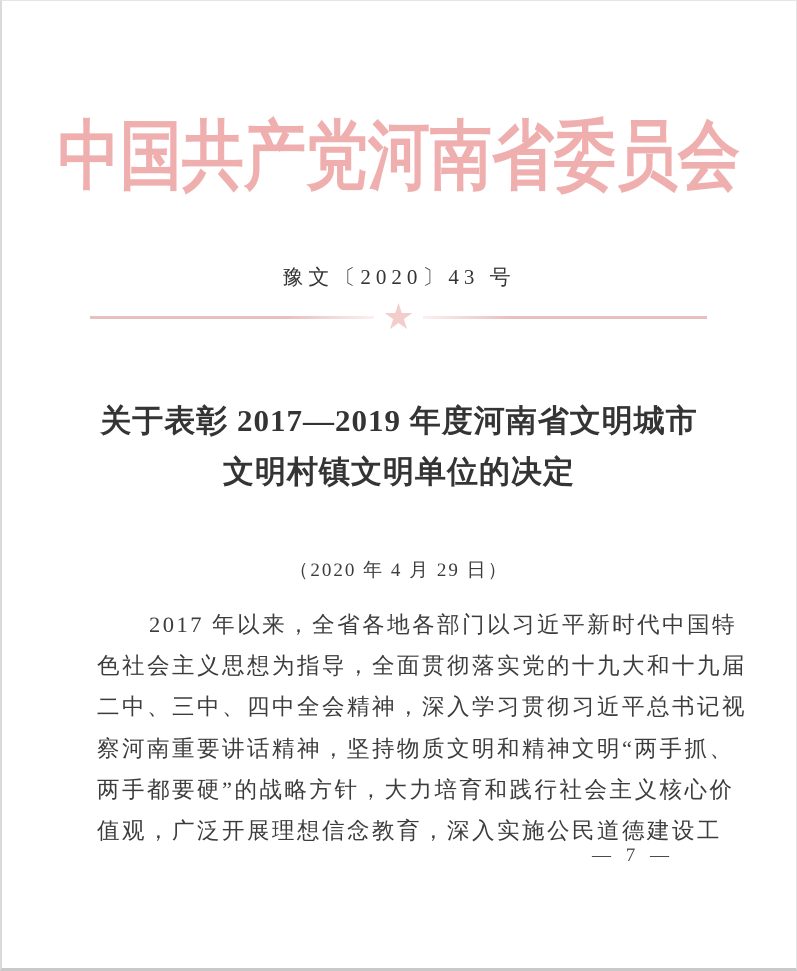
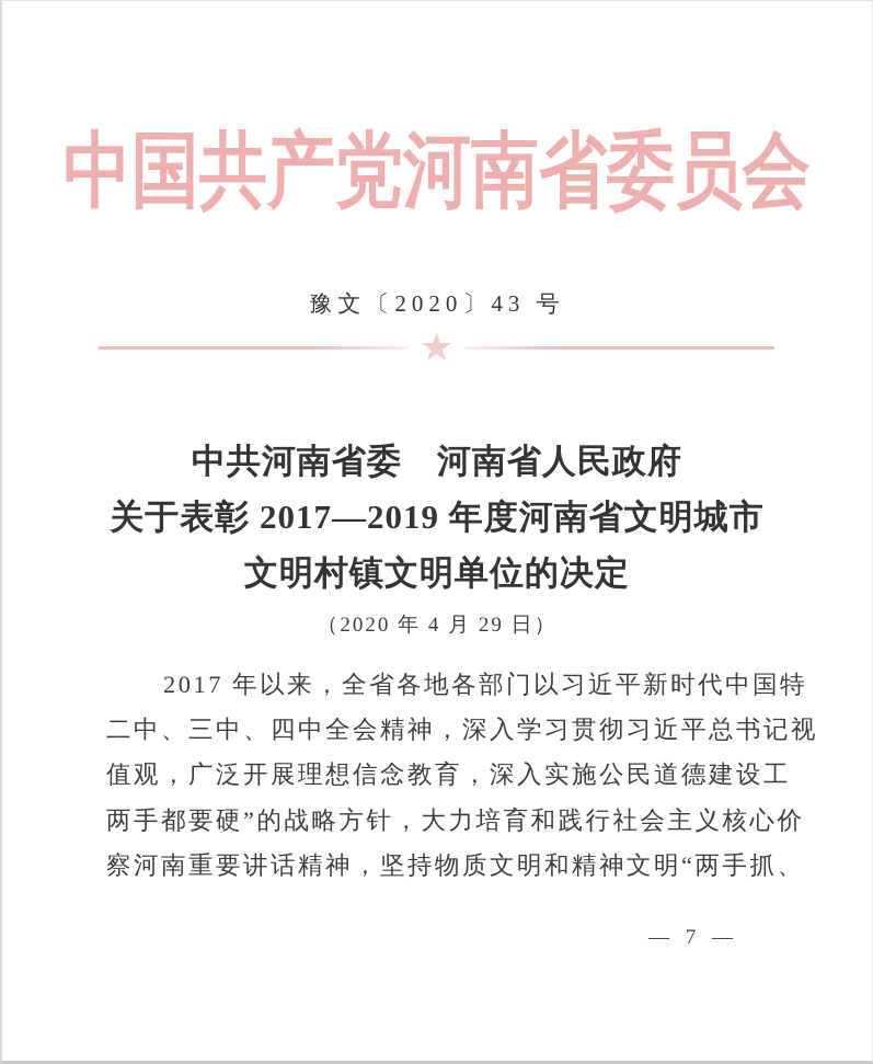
  中国共产党河南省委员会
  豫文〔2020〕43 号
  ★
+ 中共河南省委 河南省人民政府
  关于表彰 2017—2019 年度河南省文明城市
  文明村镇文明单位的决定
  （2020 年 4 月 29 日）
  2017 年以来，全省各地各部门以习近平新时代中国特
- 色社会主义思想为指导，全面贯彻落实党的十九大和十九届
  二中、三中、四中全会精神，深入学习贯彻习近平总书记视
- 察河南重要讲话精神，坚持物质文明和精神文明“两手抓、
+ 值观，广泛开展理想信念教育，深入实施公民道德建设工
  两手都要硬”的战略方针，大力培育和践行社会主义核心价
- 值观，广泛开展理想信念教育，深入实施公民道德建设工
+ 察河南重要讲话精神，坚持物质文明和精神文明“两手抓、
  — 7 —
